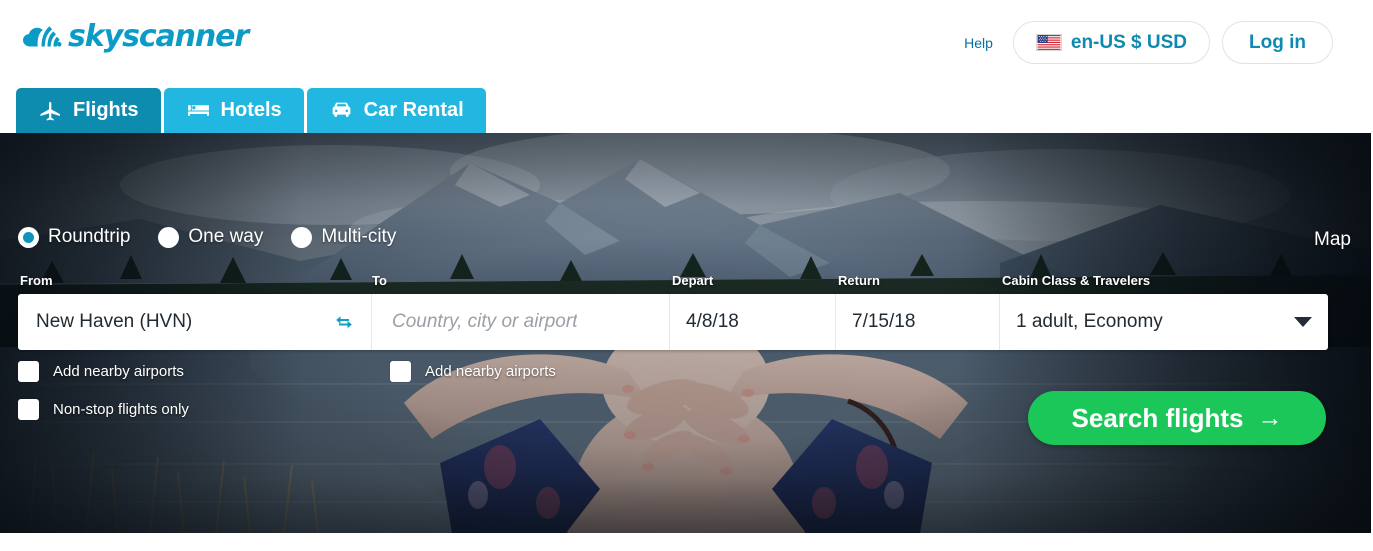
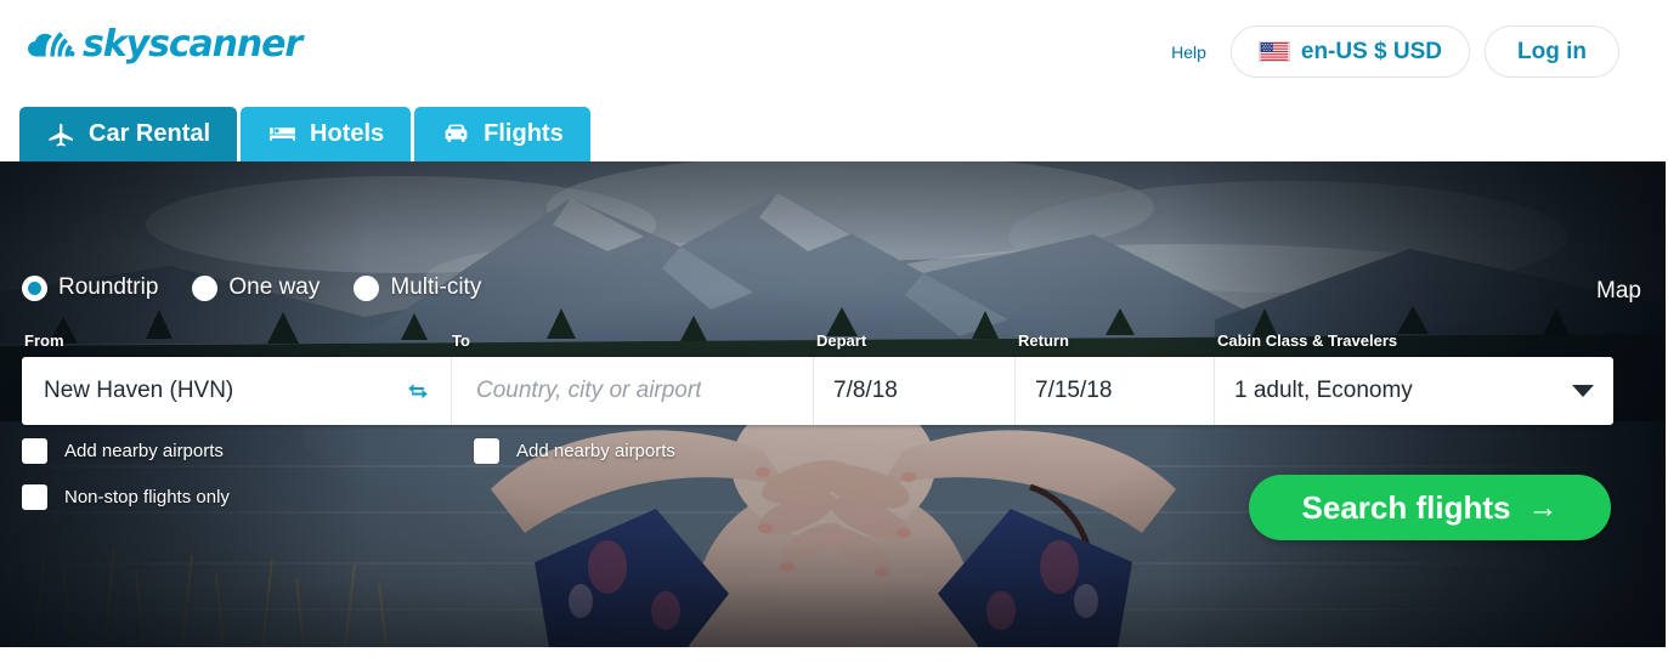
  skyscanner
  Help
  en-US $ USD
  Log in
- Flights
+ Car Rental
  Hotels
- Car Rental
+ Flights
  Roundtrip
  One way
  Multi-city
  Map
  From
  To
  Depart
  Return
  Cabin Class & Travelers
  New Haven (HVN)
  Country, city or airport
- 4/8/18
+ 7/8/18
  7/15/18
  1 adult, Economy
  Add nearby airports
  Add nearby airports
  Non-stop flights only
  Search flights
  →
